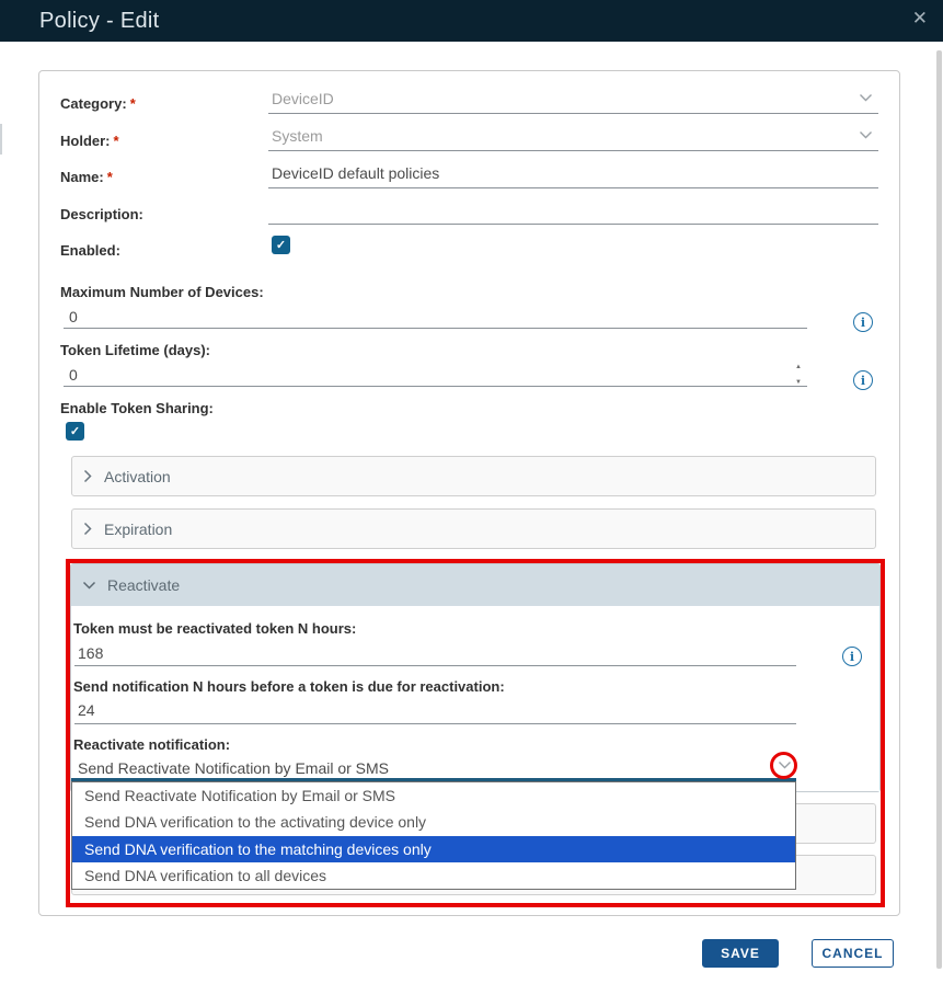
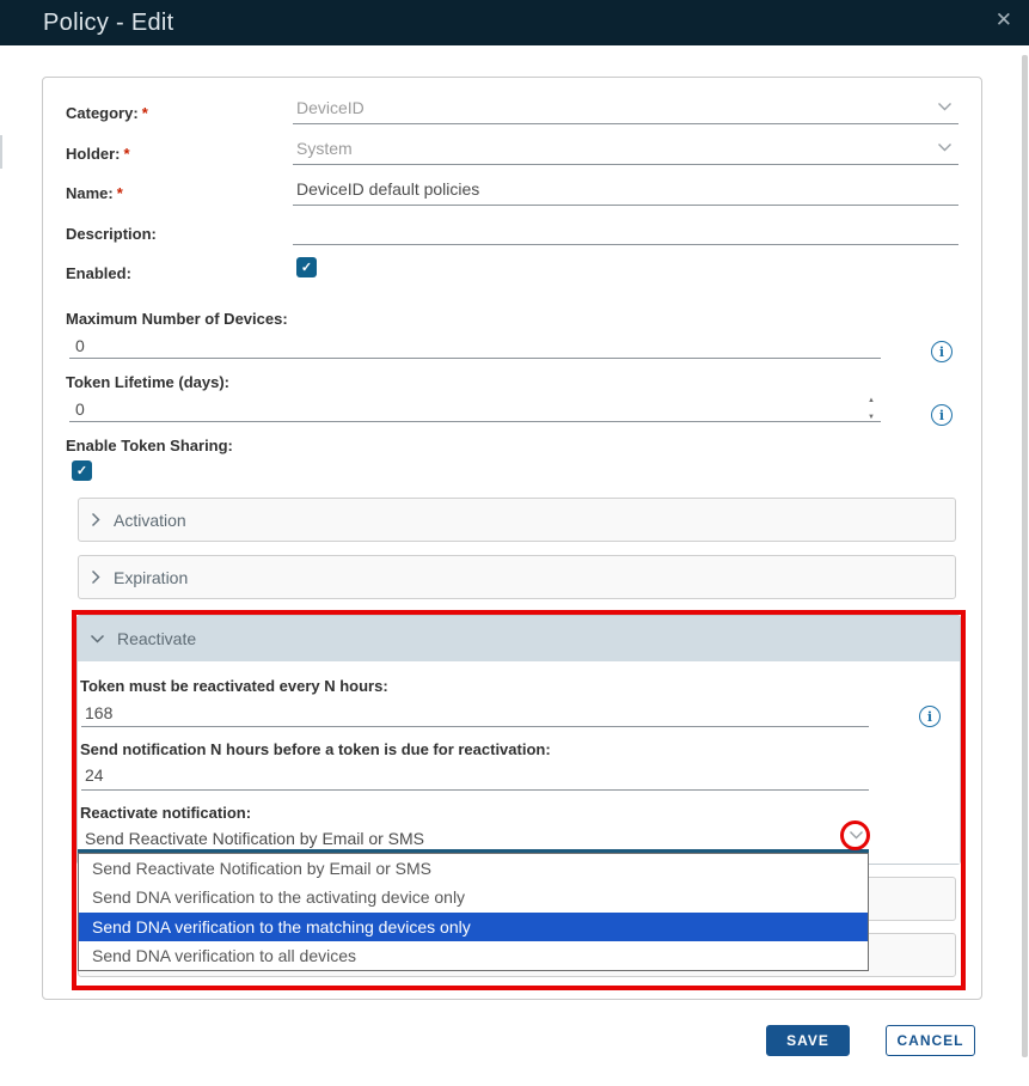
  Policy - Edit
  ✕
  Category: *
  DeviceID
  Holder: *
  System
  Name: *
  DeviceID default policies
  Description:
  Enabled:
  ✓
  Maximum Number of Devices:
  0
  i
  Token Lifetime (days):
  0
  i
  Enable Token Sharing:
  ✓
  Activation
  Expiration
  Reactivate
- Token must be reactivated token N hours:
+ Token must be reactivated every N hours:
  168
  i
  Send notification N hours before a token is due for reactivation:
  24
  Reactivate notification:
  Send Reactivate Notification by Email or SMS
  Send Reactivate Notification by Email or SMS
  Send DNA verification to the activating device only
  Send DNA verification to the matching devices only
  Send DNA verification to all devices
  SAVE
  CANCEL
